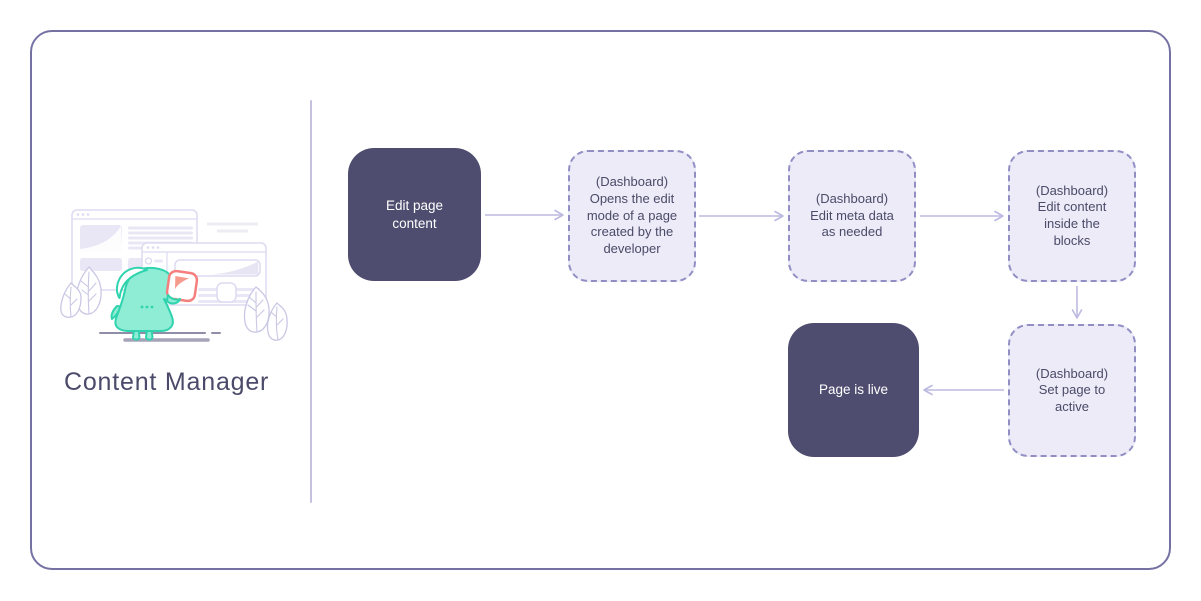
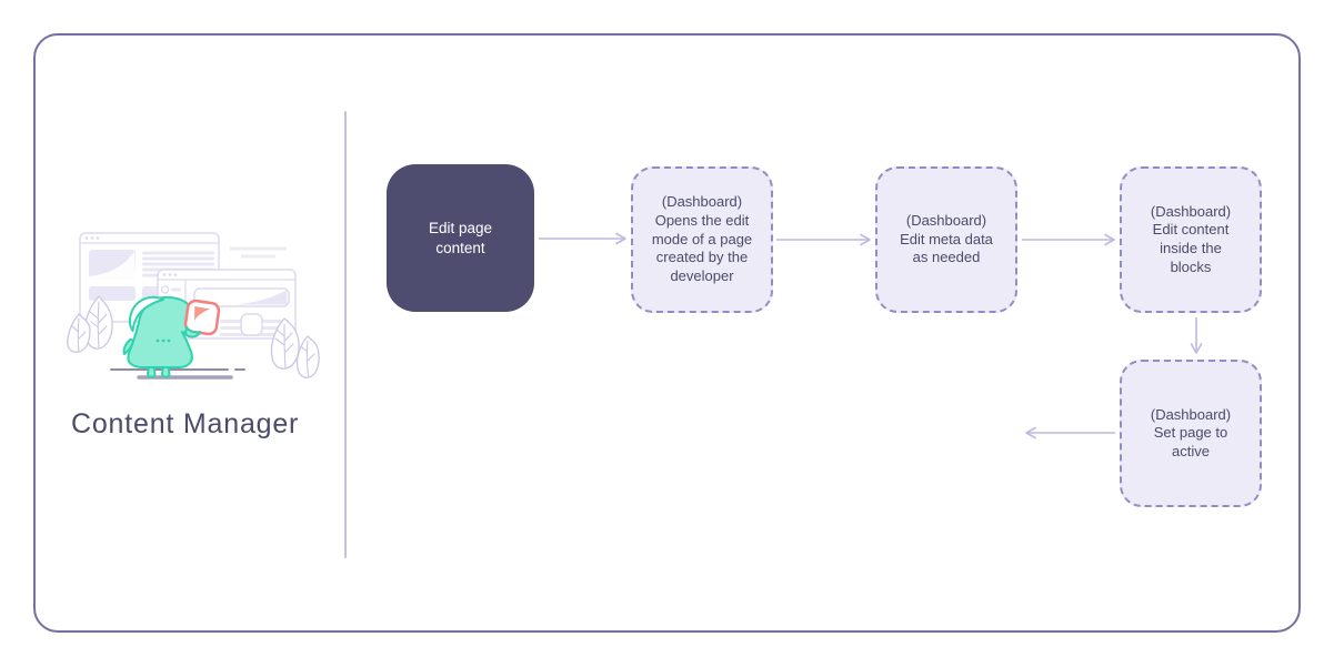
  Content Manager
  Edit page
  content
  (Dashboard)
  Opens the edit
  mode of a page
  created by the
  developer
  (Dashboard)
  Edit meta data
  as needed
  (Dashboard)
  Edit content
  inside the
  blocks
  (Dashboard)
  Set page to
  active
- Page is live
